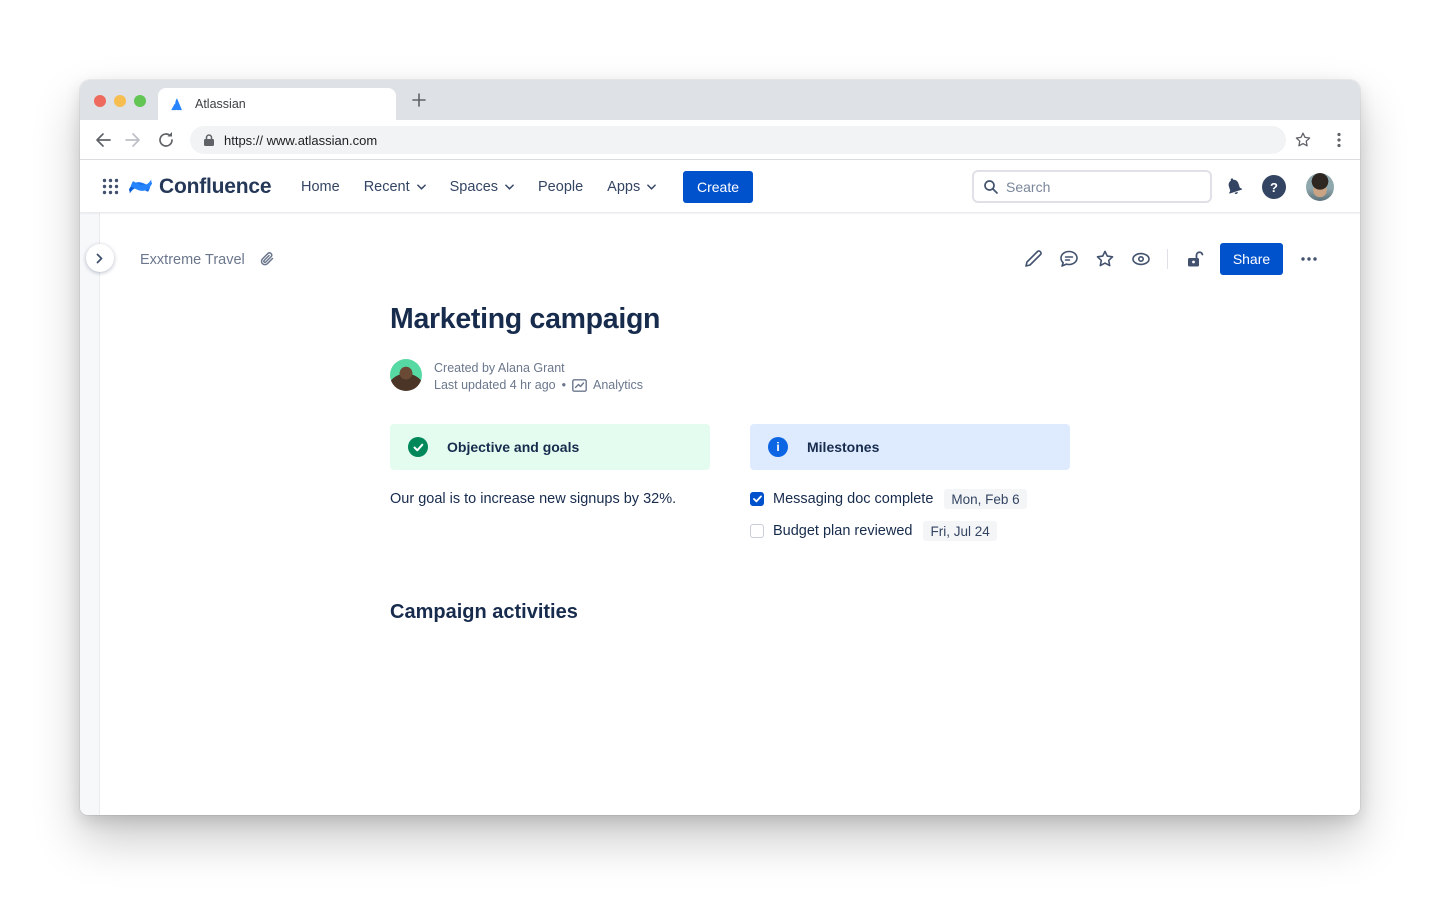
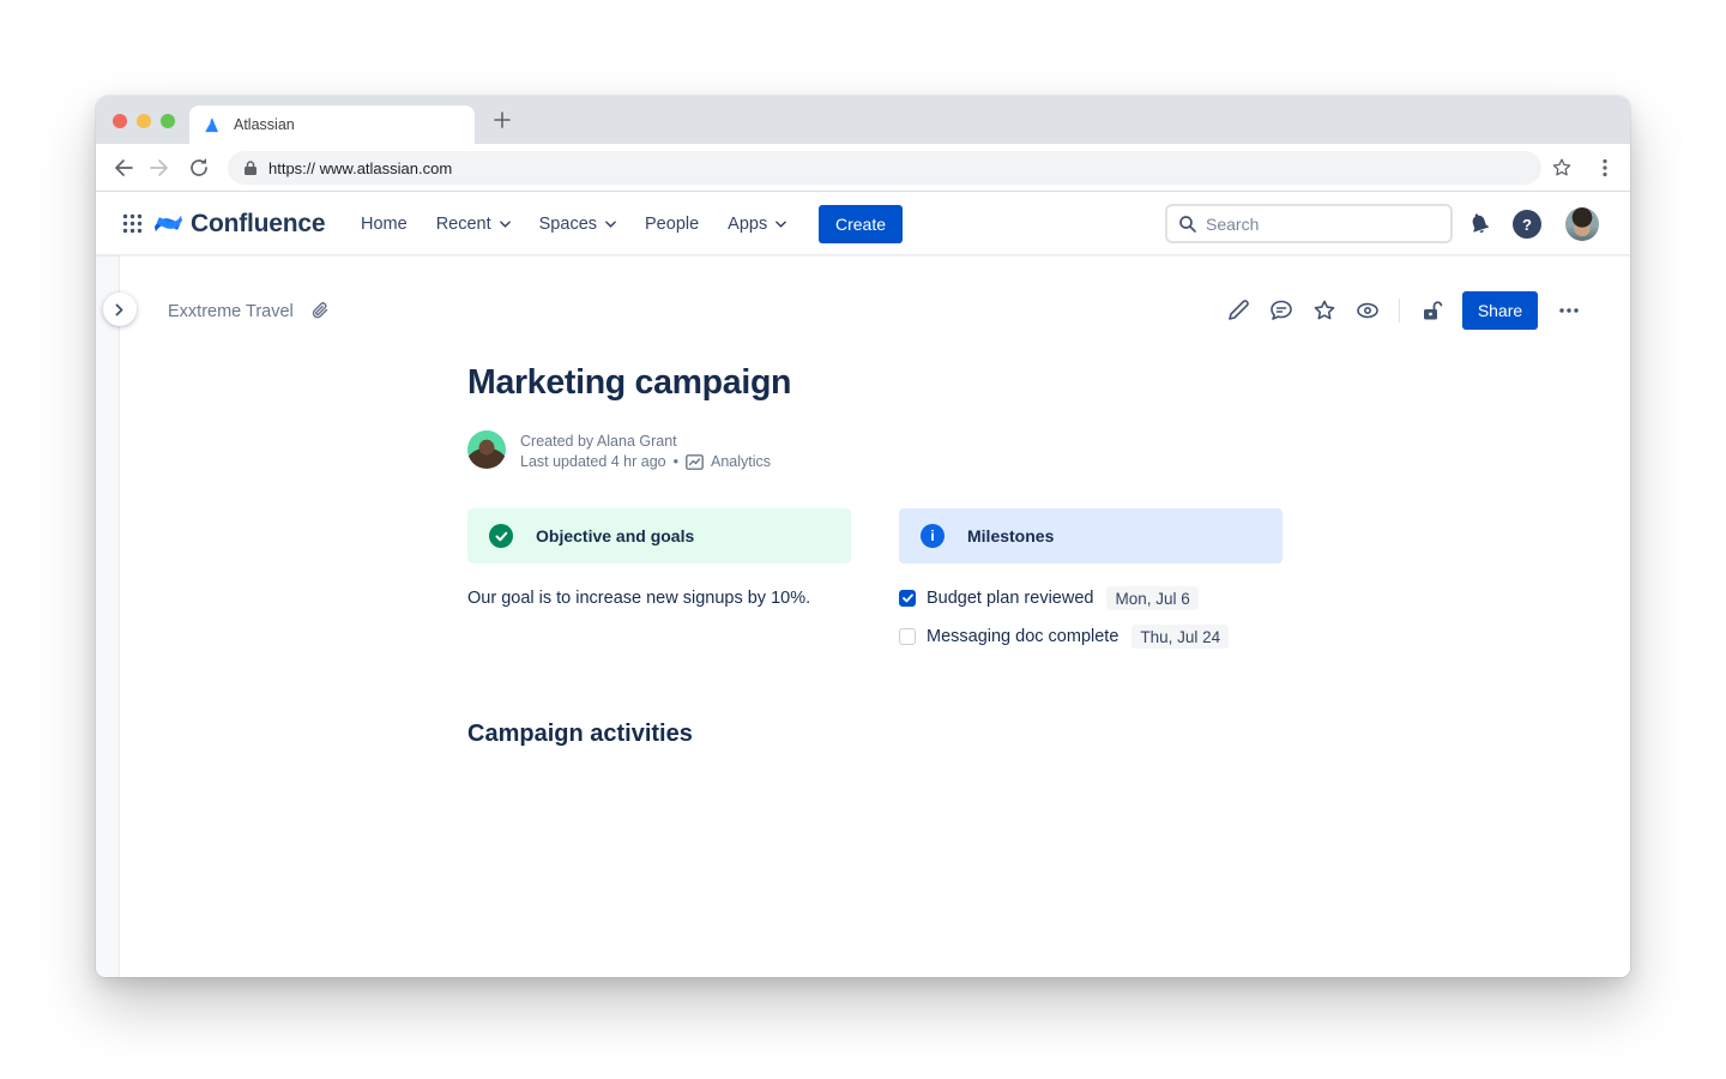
  Atlassian
  https:// www.atlassian.com
  Confluence
  Home
  Recent
  Spaces
  People
  Apps
  Create
  Search
  ?
  Exxtreme Travel
  Share
  Marketing campaign
  Created by Alana Grant
  Last updated 4 hr ago
  •
  Analytics
  Objective and goals
  i
  Milestones
- Our goal is to increase new signups by 32%.
+ Our goal is to increase new signups by 10%.
- Messaging doc complete
+ Budget plan reviewed
- Mon, Feb 6
+ Mon, Jul 6
- Budget plan reviewed
+ Messaging doc complete
- Fri, Jul 24
+ Thu, Jul 24
  Campaign activities
